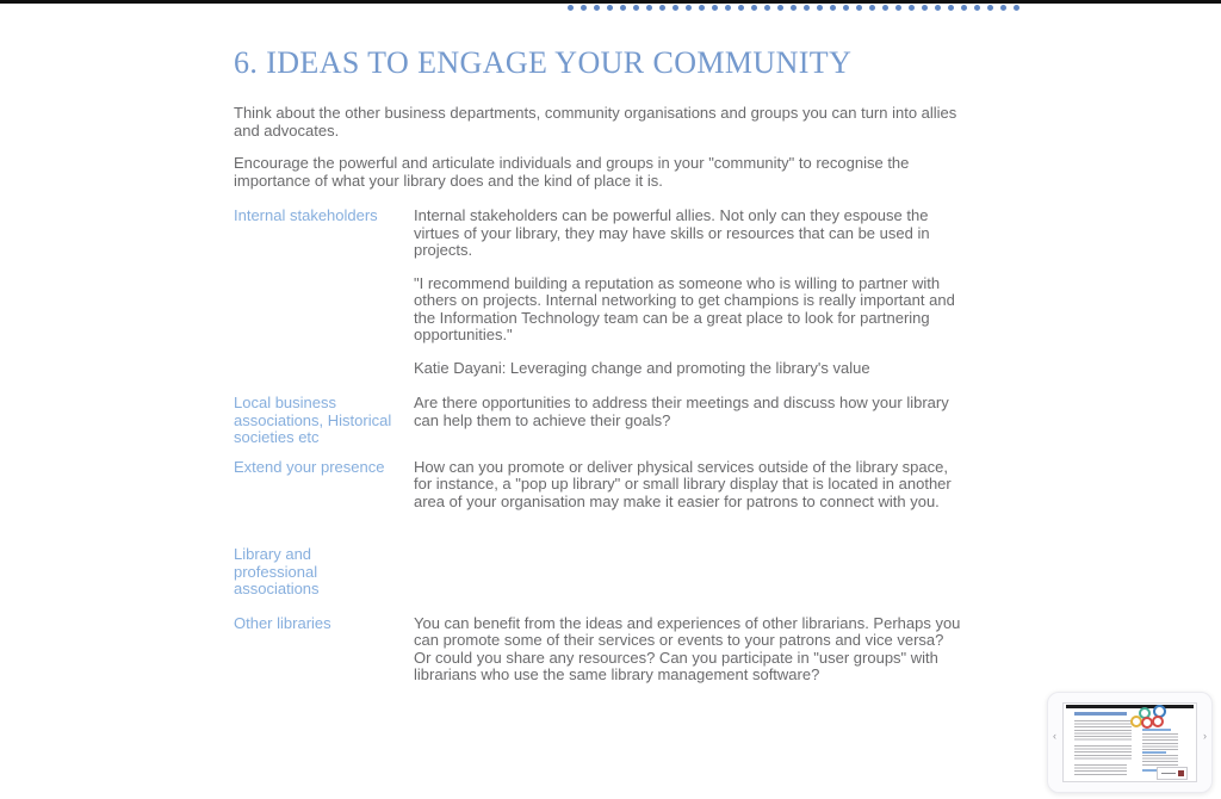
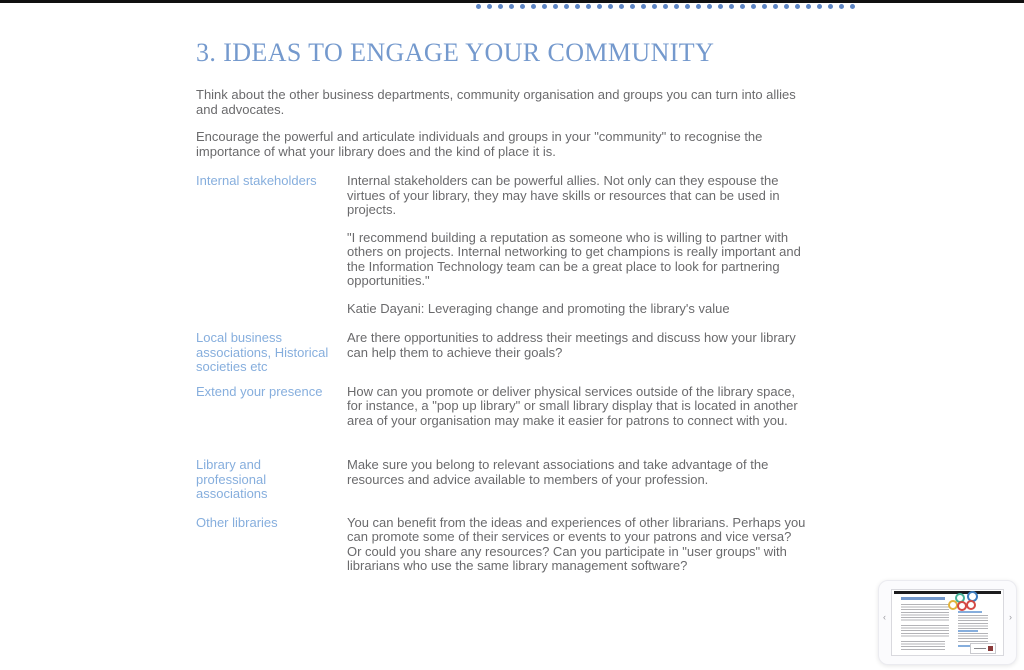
- 6. IDEAS TO ENGAGE YOUR COMMUNITY
+ 3. IDEAS TO ENGAGE YOUR COMMUNITY
- Think about the other business departments, community organisations and groups you can turn into allies and advocates.
+ Think about the other business departments, community organisation and groups you can turn into allies and advocates.
  Encourage the powerful and articulate individuals and groups in your "community" to recognise the importance of what your library does and the kind of place it is.
  Internal stakeholders
  Internal stakeholders can be powerful allies. Not only can they espouse the virtues of your library, they may have skills or resources that can be used in projects.
  "I recommend building a reputation as someone who is willing to partner with others on projects. Internal networking to get champions is really important and the Information Technology team can be a great place to look for partnering opportunities."
  Katie Dayani: Leveraging change and promoting the library's value
  Local business associations, Historical societies etc
  Are there opportunities to address their meetings and discuss how your library can help them to achieve their goals?
  Extend your presence
  How can you promote or deliver physical services outside of the library space, for instance, a "pop up library" or small library display that is located in another area of your organisation may make it easier for patrons to connect with you.
  Library and professional associations
+ Make sure you belong to relevant associations and take advantage of the resources and advice available to members of your profession.
  Other libraries
  You can benefit from the ideas and experiences of other librarians. Perhaps you can promote some of their services or events to your patrons and vice versa? Or could you share any resources? Can you participate in "user groups" with librarians who use the same library management software?
  ‹
  ›
